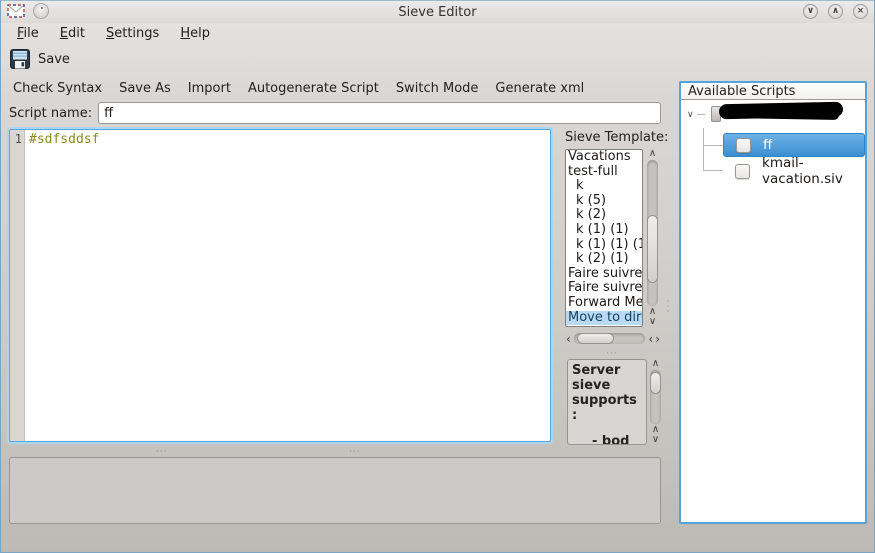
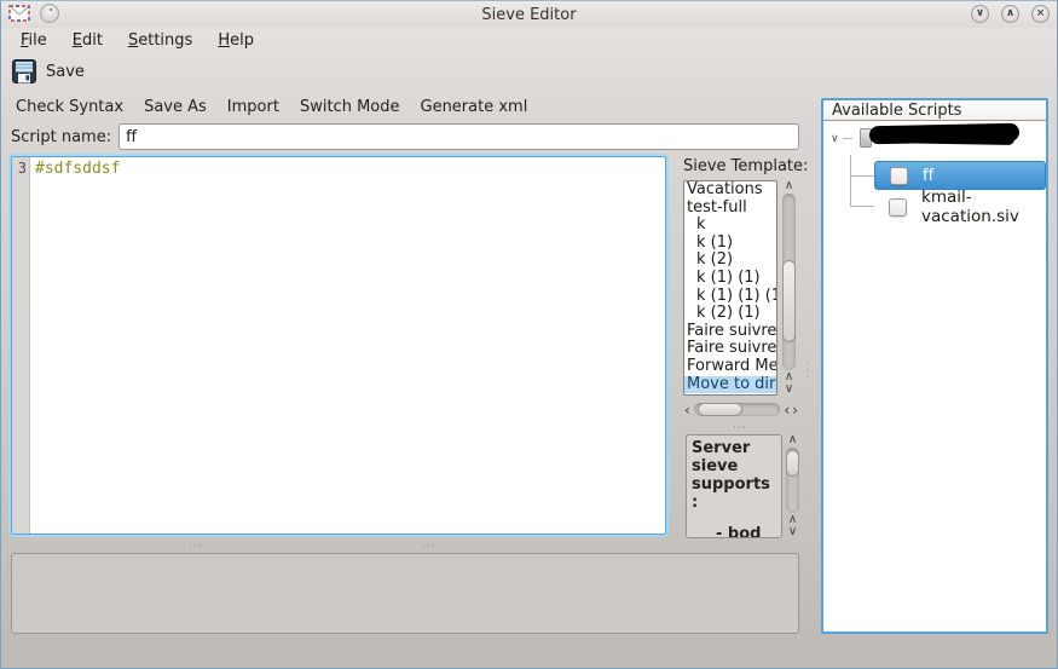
  Sieve Editor
  ∨
  ∧
  ×
  File
  Edit
  Settings
  Help
  Save
  Check Syntax
  Save As
  Import
- Autogenerate Script
  Switch Mode
  Generate xml
  Script name:
  ff
- 1
+ 3
  #sdfsddsf
  Sieve Template:
  Vacations
  test-full
  k
- k (5)
+ k (1)
  k (2)
  k (1) (1)
  k (1) (1) (1
  k (2) (1)
  Faire suivre
  Faire suivre
  Forward Me
  Move to dir
  ∧
  ∧
  ∨
  ‹
  ‹
  ›
  ···
  Server sieve supports :
  - bod
  ∧
  ∧
  ∨
  ···
  ···
  Available Scripts
  ∨
  ff
  kmail-vacation.siv
